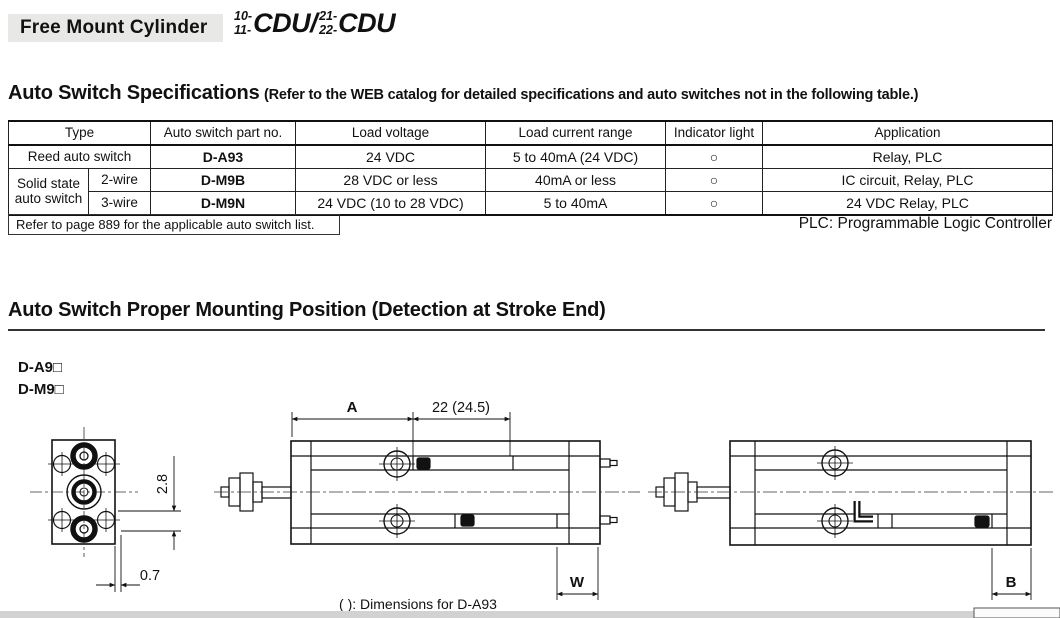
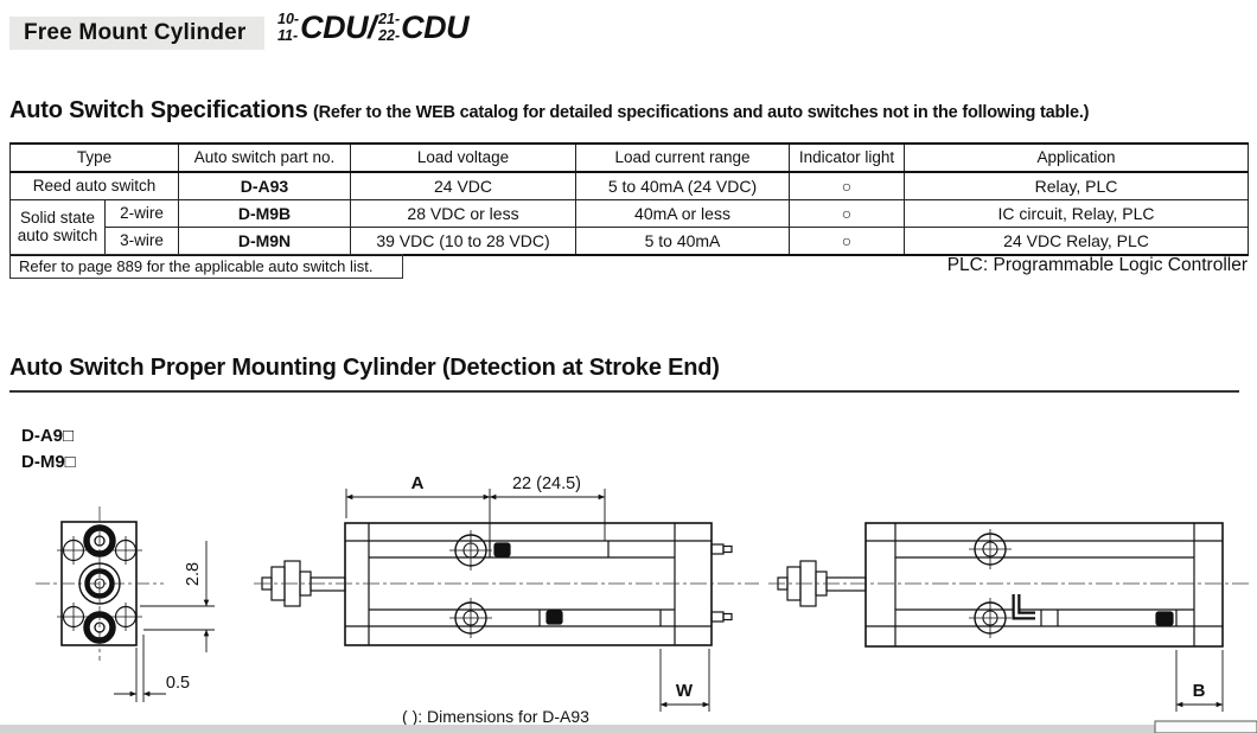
  Free Mount Cylinder
  10-
  11-
  CDU/
  21-
  22-
  CDU
  Auto Switch Specifications (Refer to the WEB catalog for detailed specifications and auto switches not in the following table.)
  Type	Auto switch part no.	Load voltage	Load current range	Indicator light	Application
  Reed auto switch	D-A93	24 VDC	5 to 40mA (24 VDC)	○	Relay, PLC
  Solid state auto switch	2-wire	D-M9B	28 VDC or less	40mA or less	○	IC circuit, Relay, PLC
- 3-wire	D-M9N	24 VDC (10 to 28 VDC)	5 to 40mA	○	24 VDC Relay, PLC
+ 3-wire	D-M9N	39 VDC (10 to 28 VDC)	5 to 40mA	○	24 VDC Relay, PLC
  Refer to page 889 for the applicable auto switch list.
  PLC: Programmable Logic Controller
- Auto Switch Proper Mounting Position (Detection at Stroke End)
+ Auto Switch Proper Mounting Cylinder (Detection at Stroke End)
  D-A9□
  D-M9□
- 0.7
+ 0.5
  A
  22 (24.5)
  W
  B
  ( ): Dimensions for D-A93
